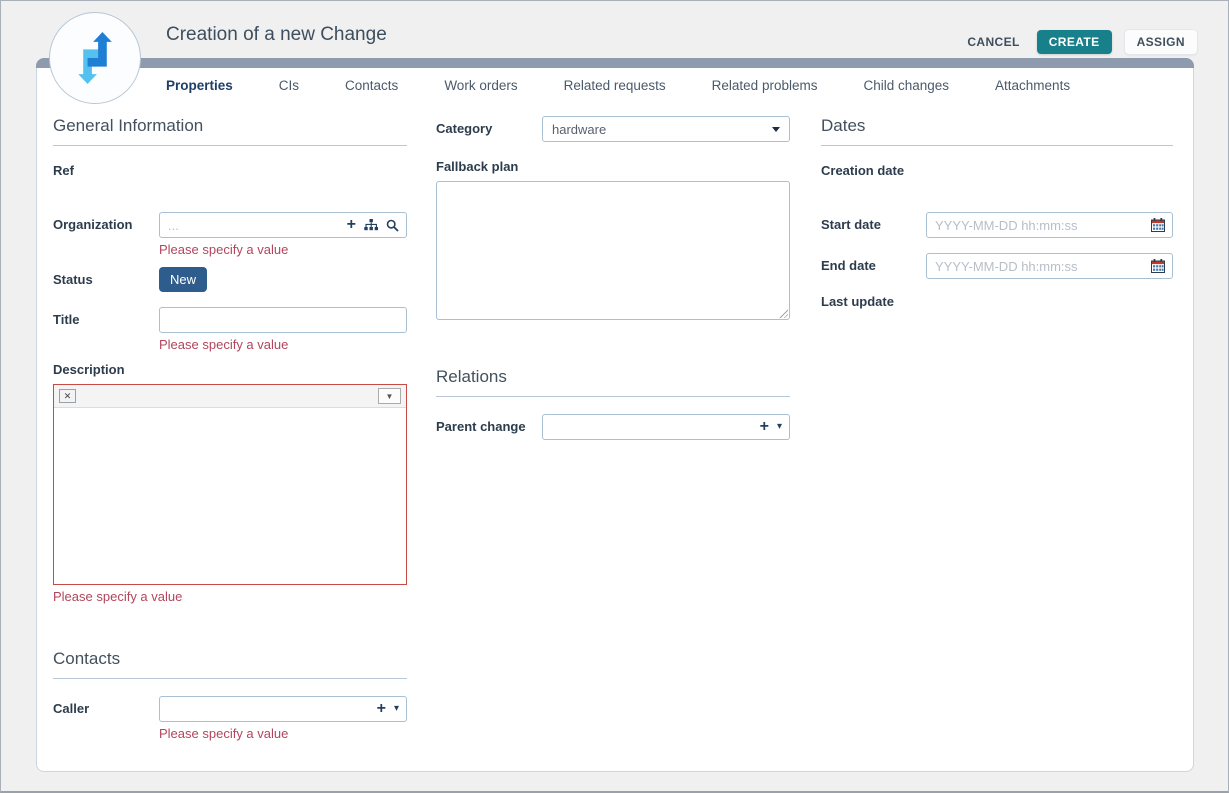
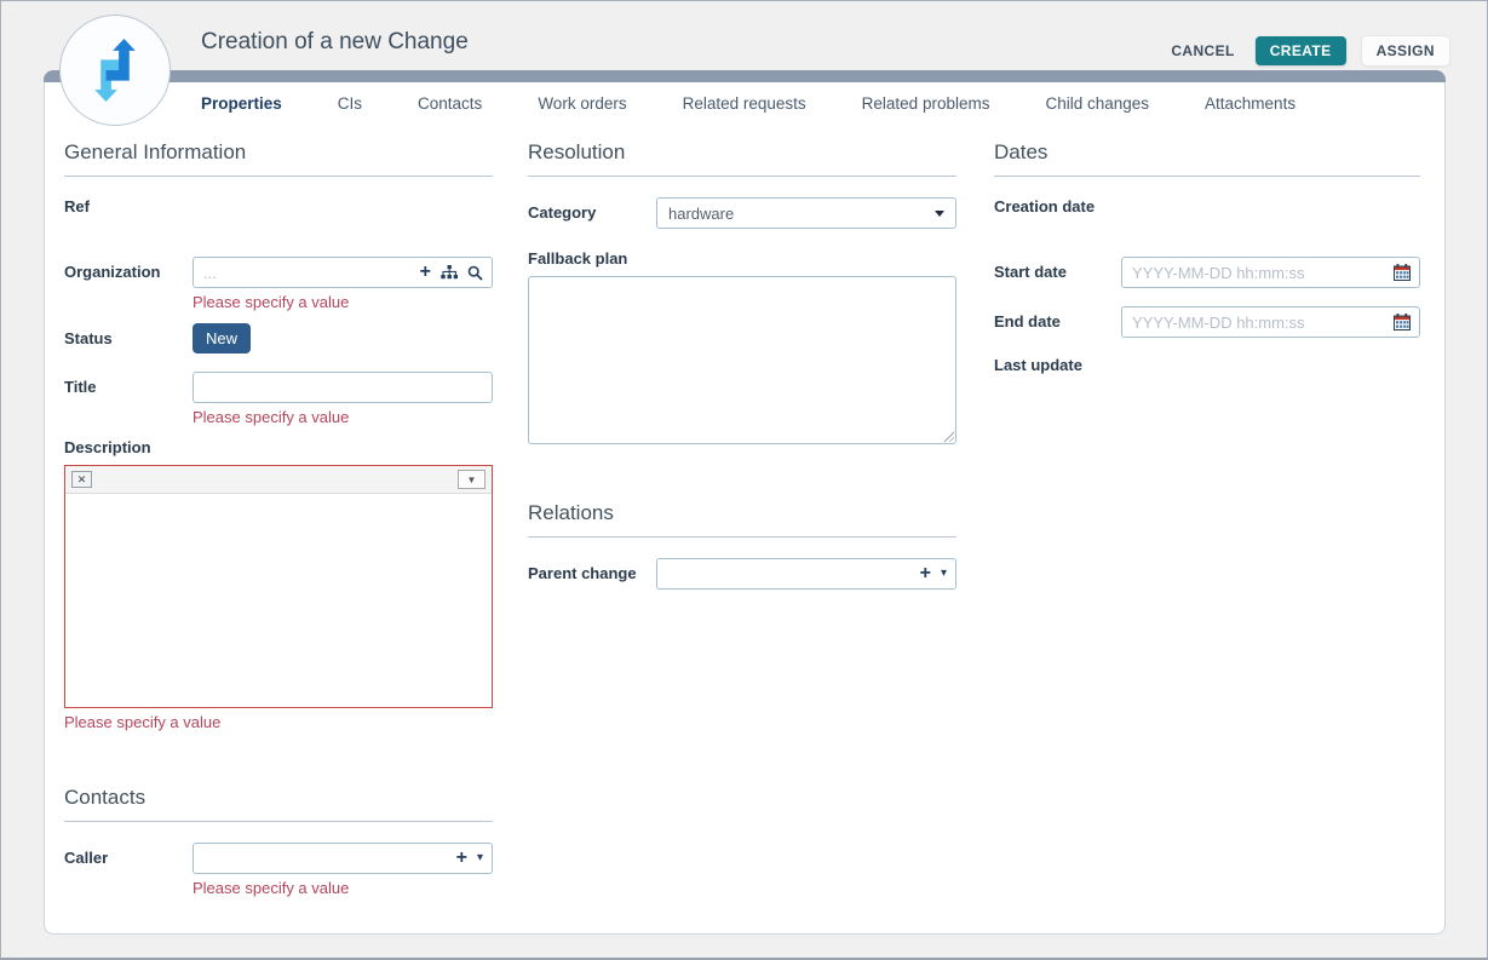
  Creation of a new Change
  CANCEL
  CREATE
  ASSIGN
  Properties
  CIs
  Contacts
  Work orders
  Related requests
  Related problems
  Child changes
  Attachments
  General Information
  Ref
  Organization
  ...
  +
  Please specify a value
  Status
  New
  Title
  Please specify a value
  Description
  ✕
  ▼
  Please specify a value
  Contacts
  Caller
  +
  ▾
  Please specify a value
+ Resolution
  Category
  hardware
  Fallback plan
  Relations
  Parent change
  +
  ▾
  Dates
  Creation date
  Start date
  YYYY-MM-DD hh:mm:ss
  End date
  YYYY-MM-DD hh:mm:ss
  Last update
